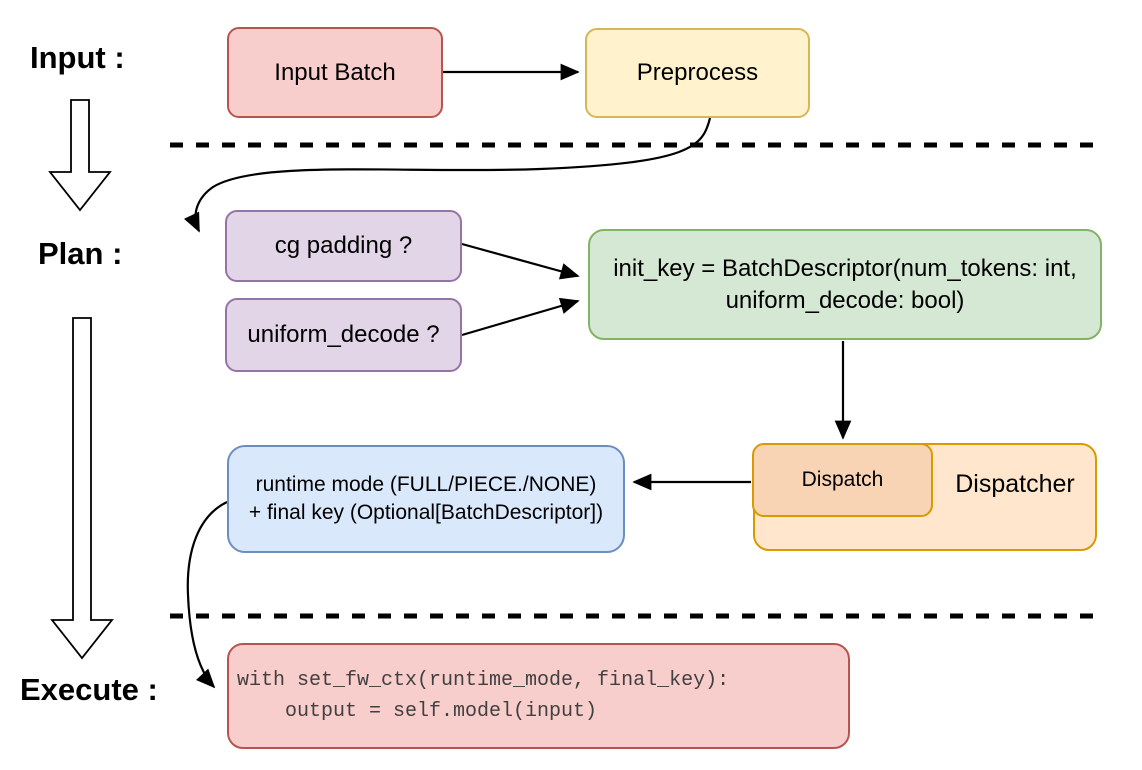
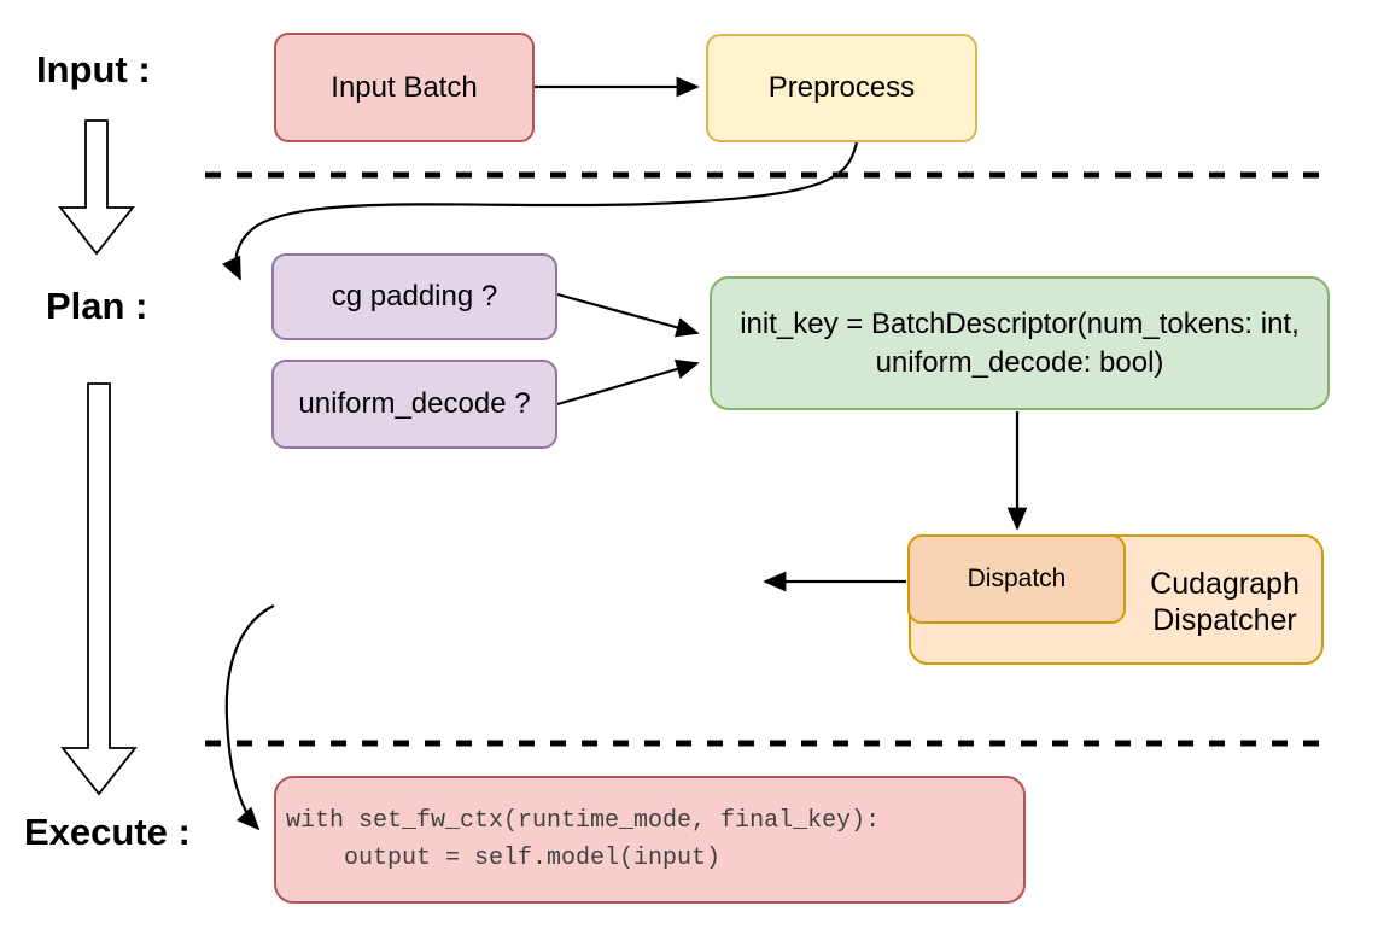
  Input :
  Plan :
  Execute :
  Input Batch
  Preprocess
  cg padding ?
  uniform_decode ?
  init_key = BatchDescriptor(num_tokens: int,
  uniform_decode: bool)
  Dispatch
+ Cudagraph
  Dispatcher
- runtime mode (FULL/PIECE./NONE)
- + final key (Optional[BatchDescriptor])
  with set_fw_ctx(runtime_mode, final_key):
  output = self.model(input)
